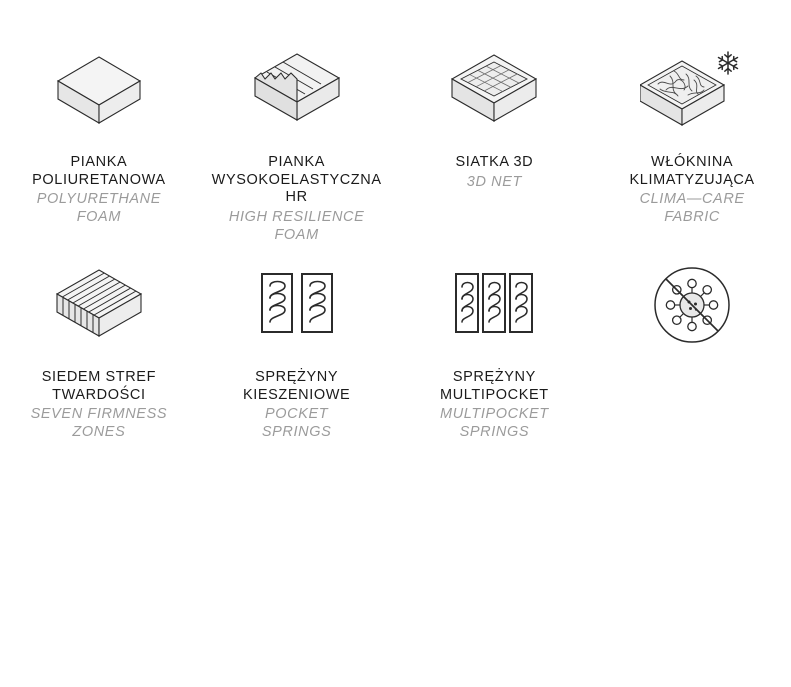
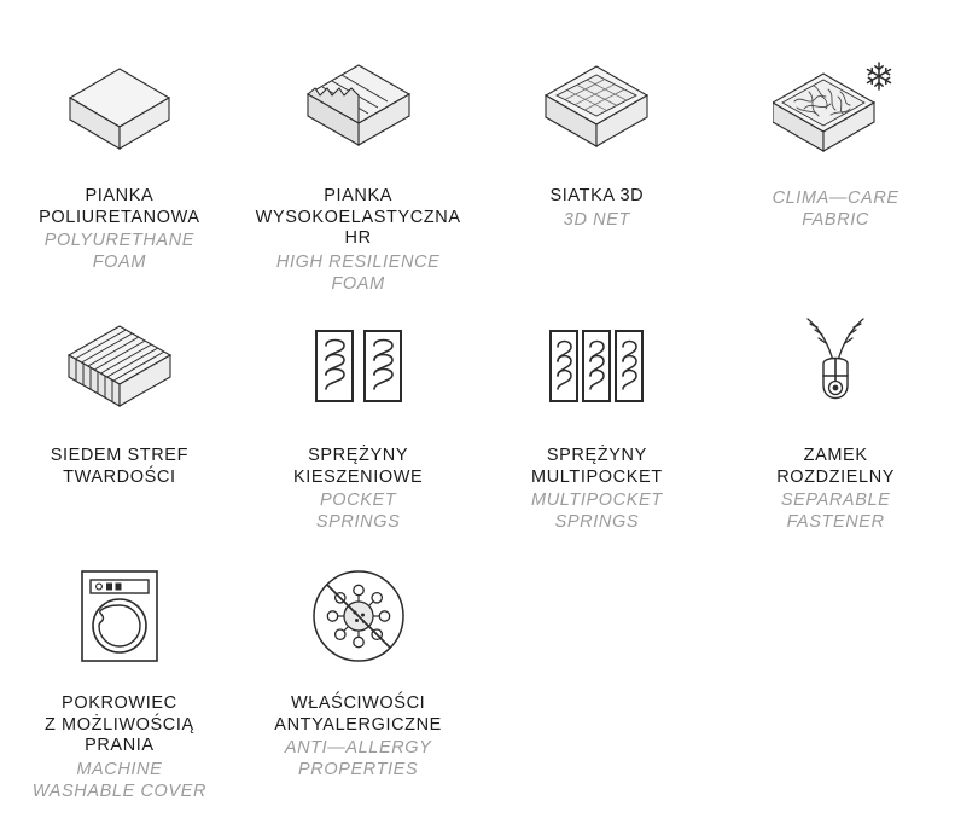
  PIANKA
  POLIURETANOWA
  POLYURETHANE
  FOAM
  PIANKA
  WYSOKOELASTYCZNA
  HR
  HIGH RESILIENCE
  FOAM
  SIATKA 3D
  3D NET
- WŁÓKNINA
- KLIMATYZUJĄCA
  CLIMA—CARE
  FABRIC
  SIEDEM STREF
  TWARDOŚCI
- SEVEN FIRMNESS
- ZONES
  SPRĘŻYNY
  KIESZENIOWE
  POCKET
  SPRINGS
  SPRĘŻYNY
  MULTIPOCKET
  MULTIPOCKET
  SPRINGS
+ ZAMEK
+ ROZDZIELNY
+ SEPARABLE
+ FASTENER
+ POKROWIEC
+ Z MOŻLIWOŚCIĄ
+ PRANIA
+ MACHINE
+ WASHABLE COVER
+ WŁAŚCIWOŚCI
+ ANTYALERGICZNE
+ ANTI—ALLERGY
+ PROPERTIES
